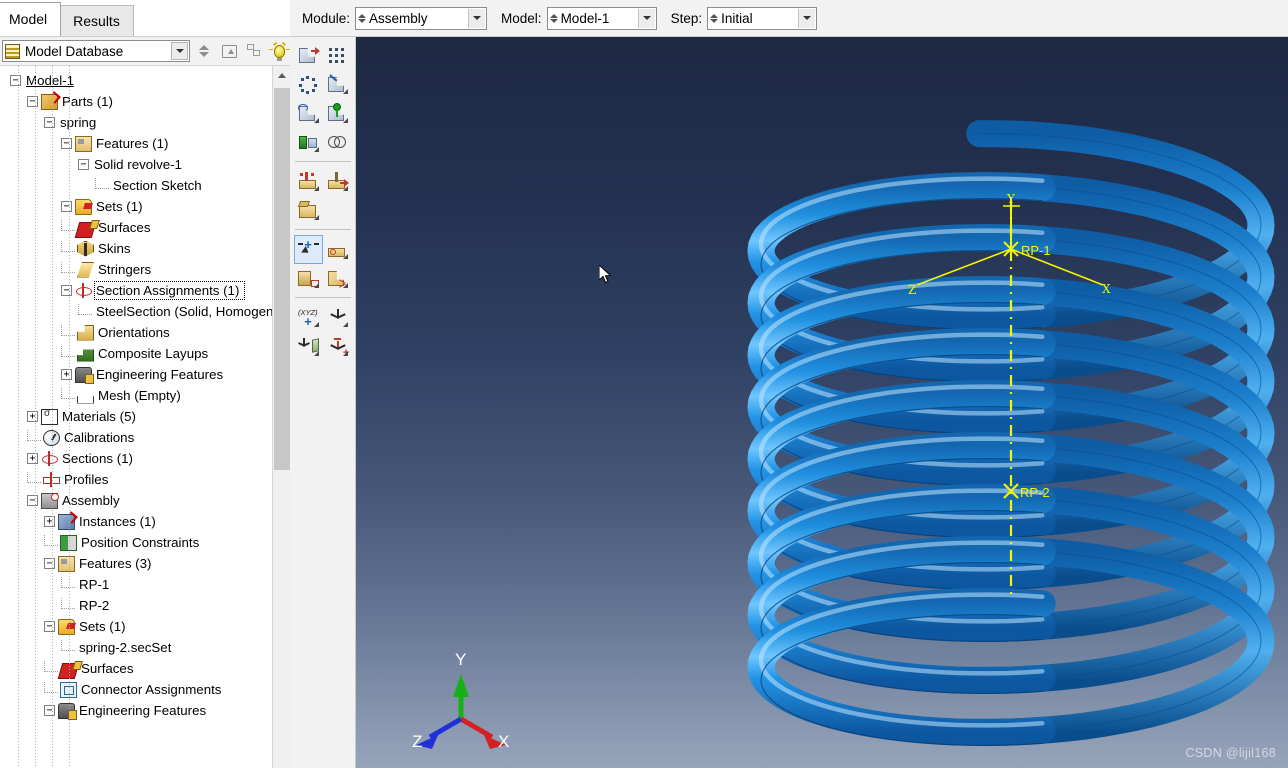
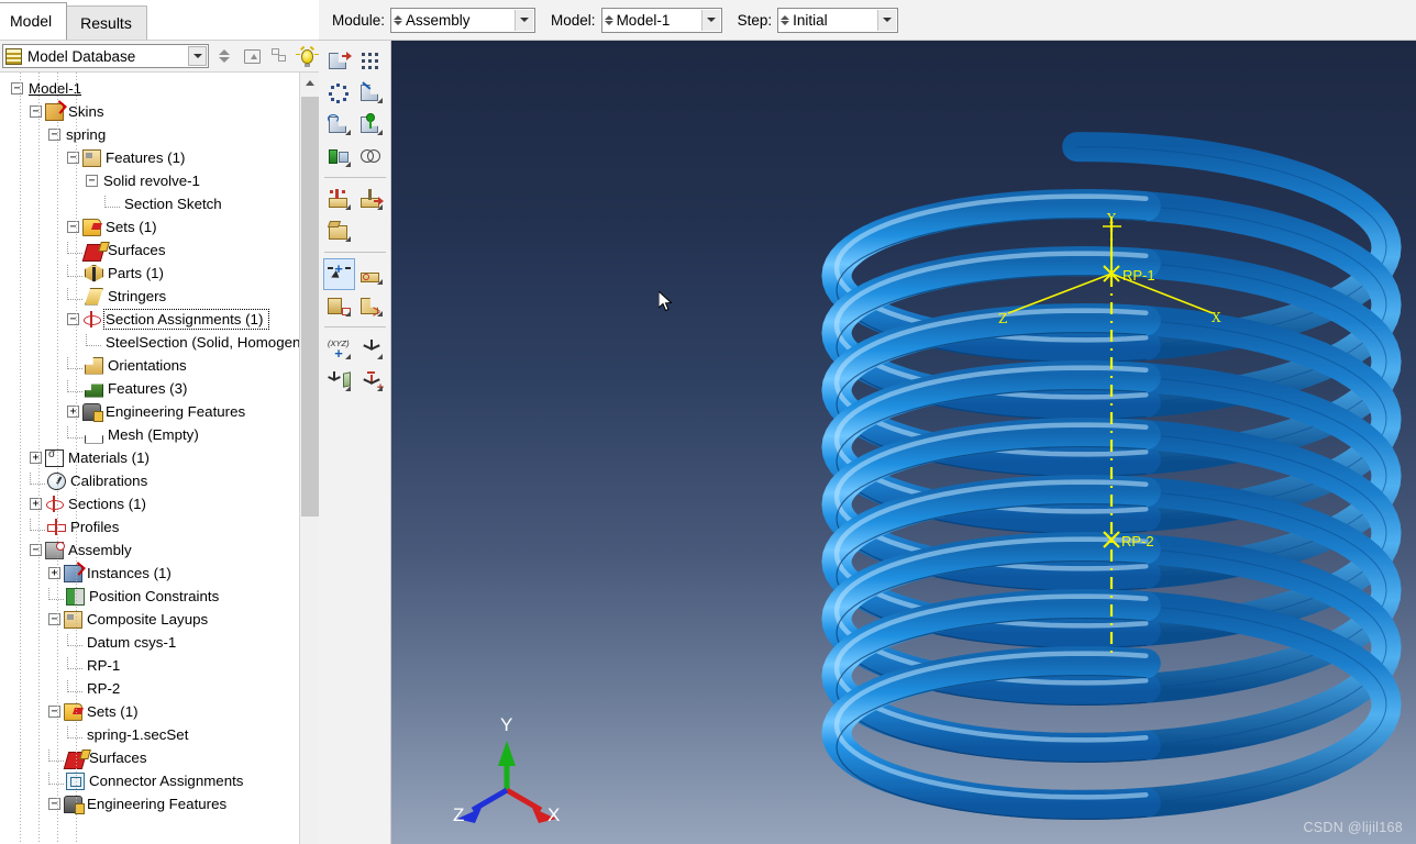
  Model
  Results
  Model Database
  −
  Model-1
  −
- Parts (1)
+ Skins
  −
  spring
  −
  Features (1)
  −
  Solid revolve-1
  Section Sketch
  −
  Sets (1)
  Surfaces
- Skins
+ Parts (1)
  Stringers
  −
  Section Assignments (1)
  SteelSection (Solid, Homogen
  Orientations
- Composite Layups
+ Features (3)
  +
  Engineering Features
  Mesh (Empty)
  +
- Materials (5)
+ Materials (1)
  alibrations
  +
  Sections (1)
  rofiles
  −
  Assembly
  +
  Instances (1)
  Position Constraints
  −
- Features (3)
+ Composite Layups
+ Datum csys-1
  RP-1
  RP-2
  −
  Sets (1)
- spring-2.secSet
+ spring-1.secSet
  Surfaces
  Connector Assignments
  −
  Engineering Features
  Module:
  Assembly
  Model:
  Model-1
  Step:
  Initial
  +
  (XYZ)
  +
  +
  Y
  Z
  X
  RP-1
  RP-2
  Y
  X
  Z
  CSDN @lijil168
